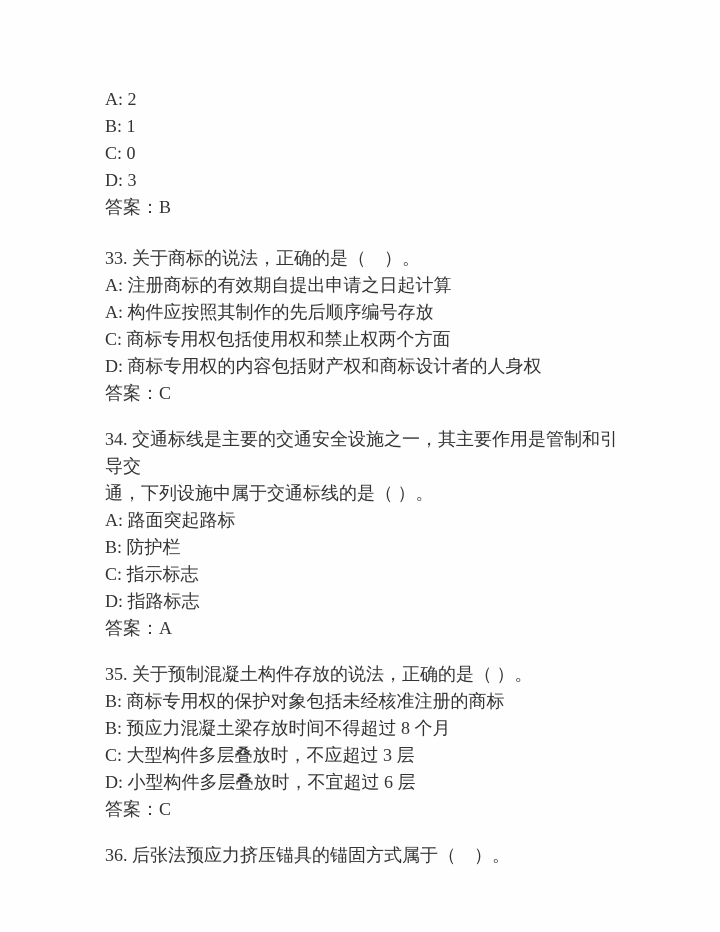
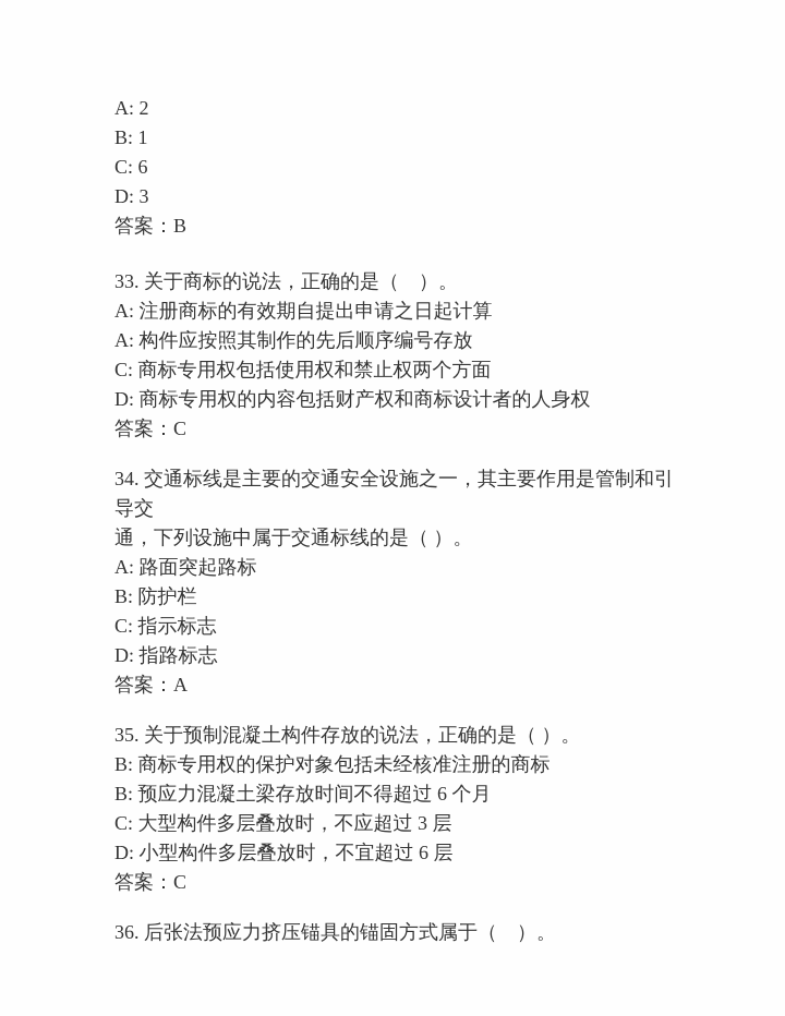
  A: 2
  B: 1
- C: 0
+ C: 6
  D: 3
  答案：B
  33. 关于商标的说法，正确的是（ ）。
  A: 注册商标的有效期自提出申请之日起计算
  A: 构件应按照其制作的先后顺序编号存放
  C: 商标专用权包括使用权和禁止权两个方面
  D: 商标专用权的内容包括财产权和商标设计者的人身权
  答案：C
  34. 交通标线是主要的交通安全设施之一，其主要作用是管制和引导交
  通，下列设施中属于交通标线的是（ ）。
  A: 路面突起路标
  B: 防护栏
  C: 指示标志
  D: 指路标志
  答案：A
  35. 关于预制混凝土构件存放的说法，正确的是（ ）。
  B: 商标专用权的保护对象包括未经核准注册的商标
- B: 预应力混凝土梁存放时间不得超过 8 个月
+ B: 预应力混凝土梁存放时间不得超过 6 个月
  C: 大型构件多层叠放时，不应超过 3 层
  D: 小型构件多层叠放时，不宜超过 6 层
  答案：C
  36. 后张法预应力挤压锚具的锚固方式属于（ ）。
